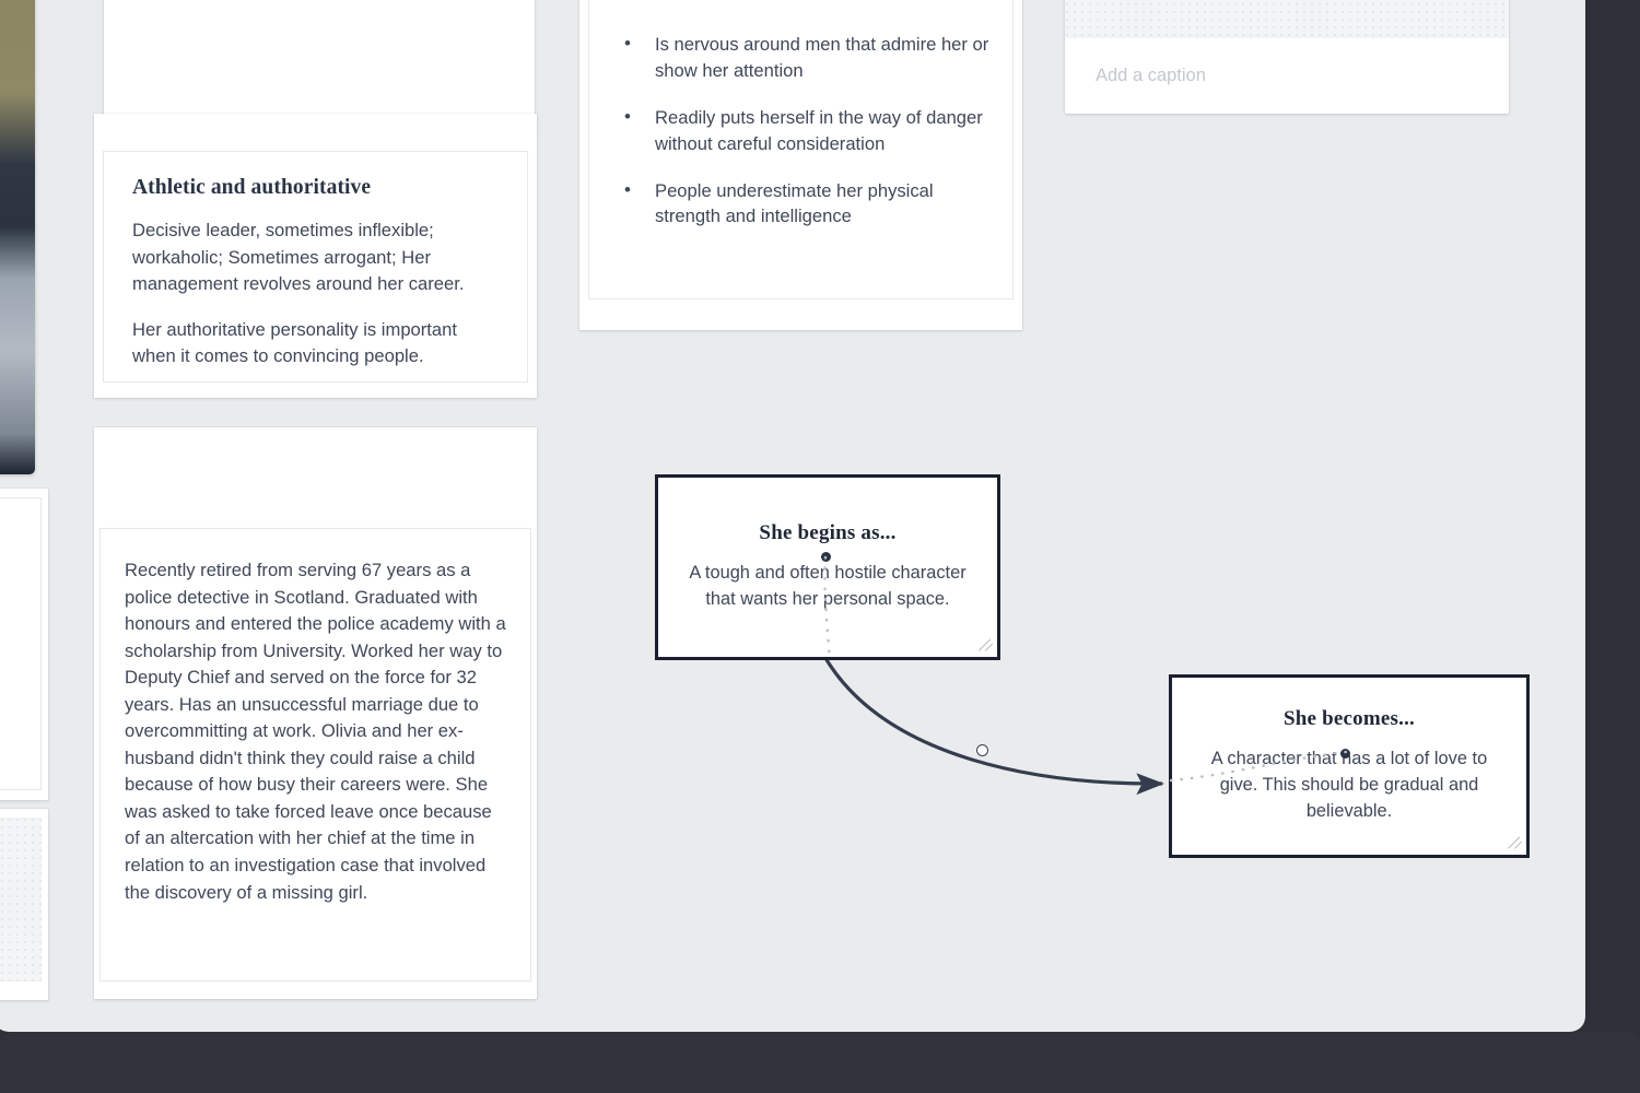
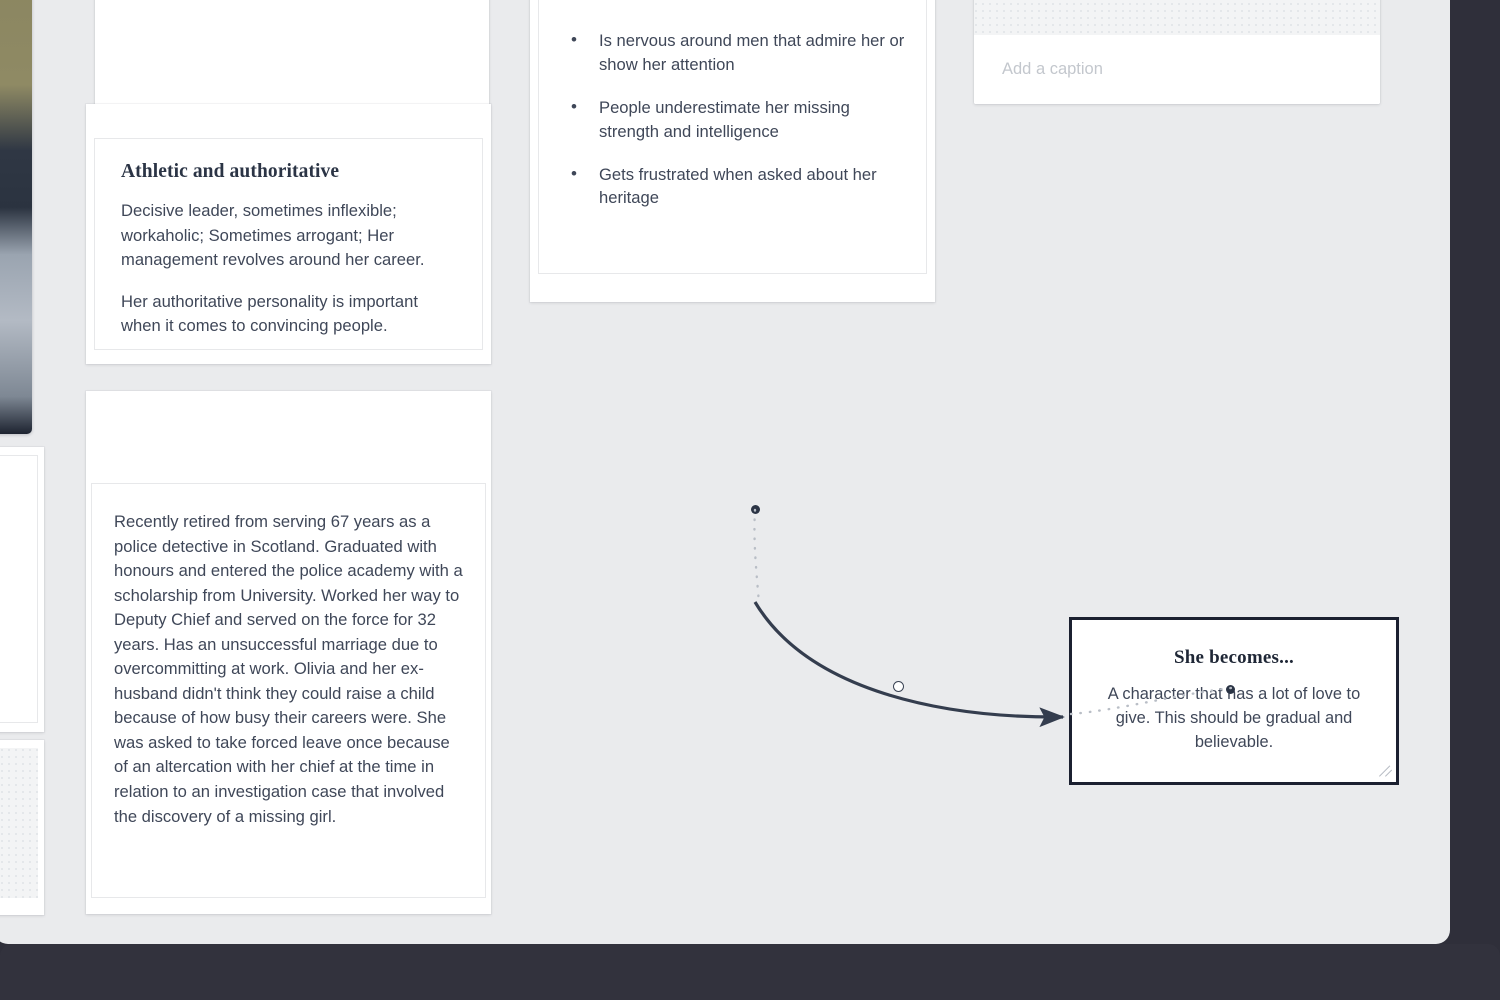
  Athletic and authoritative
  Decisive leader, sometimes inflexible; workaholic; Sometimes arrogant; Her management revolves around her career.
  Her authoritative personality is important when it comes to convincing people.
  Recently retired from serving 67 years as a police detective in Scotland. Graduated with honours and entered the police academy with a scholarship from University. Worked her way to Deputy Chief and served on the force for 32 years. Has an unsuccessful marriage due to overcommitting at work. Olivia and her ex-husband didn't think they could raise a child because of how busy their careers were. She was asked to take forced leave once because of an altercation with her chief at the time in relation to an investigation case that involved the discovery of a missing girl.
  Is nervous around men that admire her or show her attention
- Readily puts herself in the way of danger without careful consideration
- People underestimate her physical strength and intelligence
+ People underestimate her missing strength and intelligence
+ Gets frustrated when asked about her heritage
  Add a caption
- She begins as...
- A tough and often hostile character that wants her personal space.
  She becomes...
  A character that has a lot of love to give. This should be gradual and believable.
